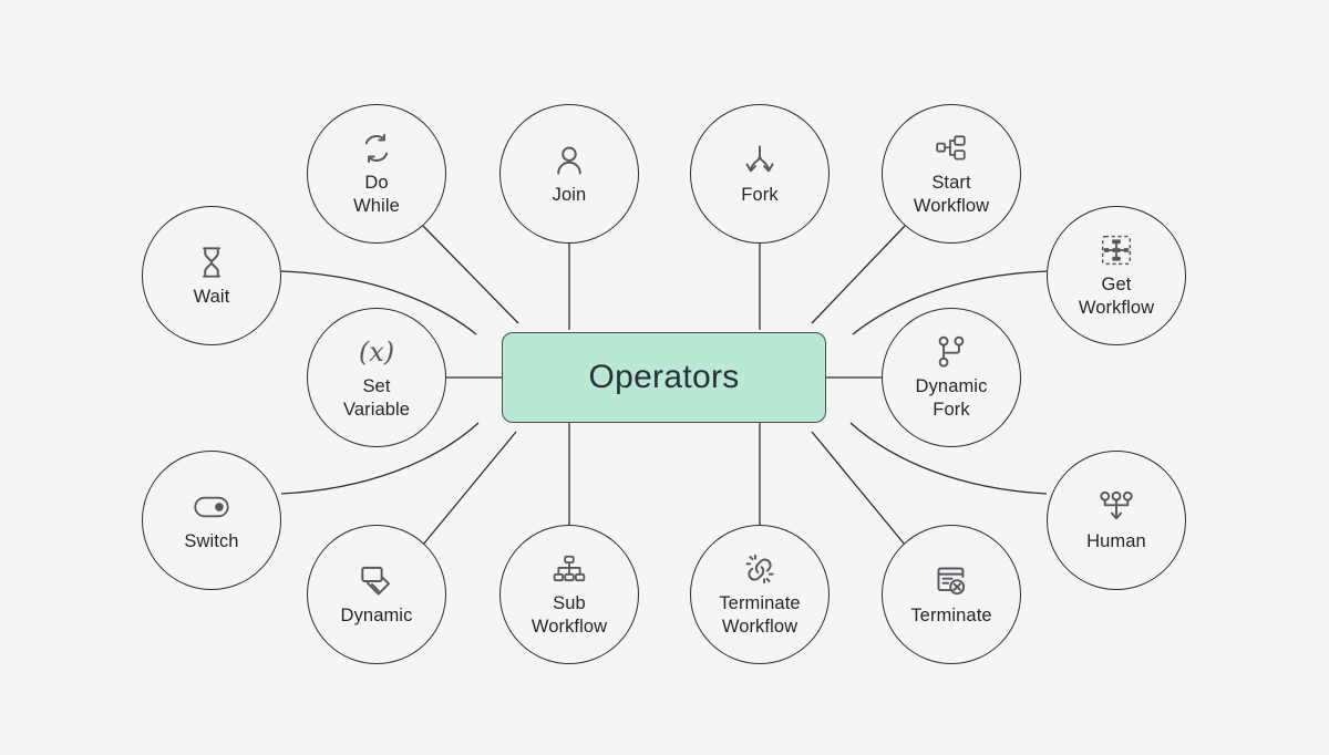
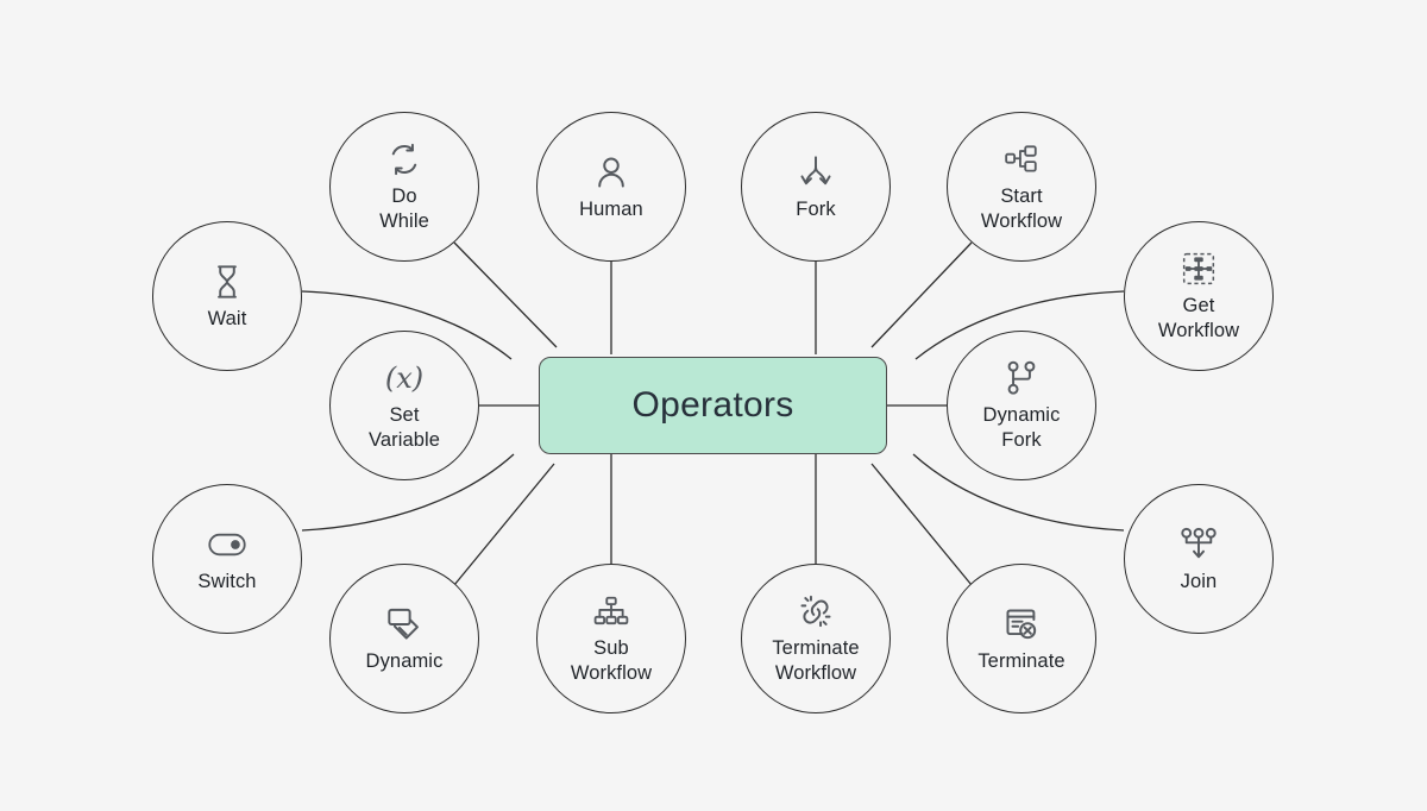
  Operators
  Wait
  Do
  While
- Join
+ Human
  Fork
  Start
  Workflow
  Get
  Workflow
  (𝑥)
  Set
  Variable
  Dynamic
  Fork
  Switch
  Dynamic
  Sub
  Workflow
  Terminate
  Workflow
  Terminate
- Human
+ Join
